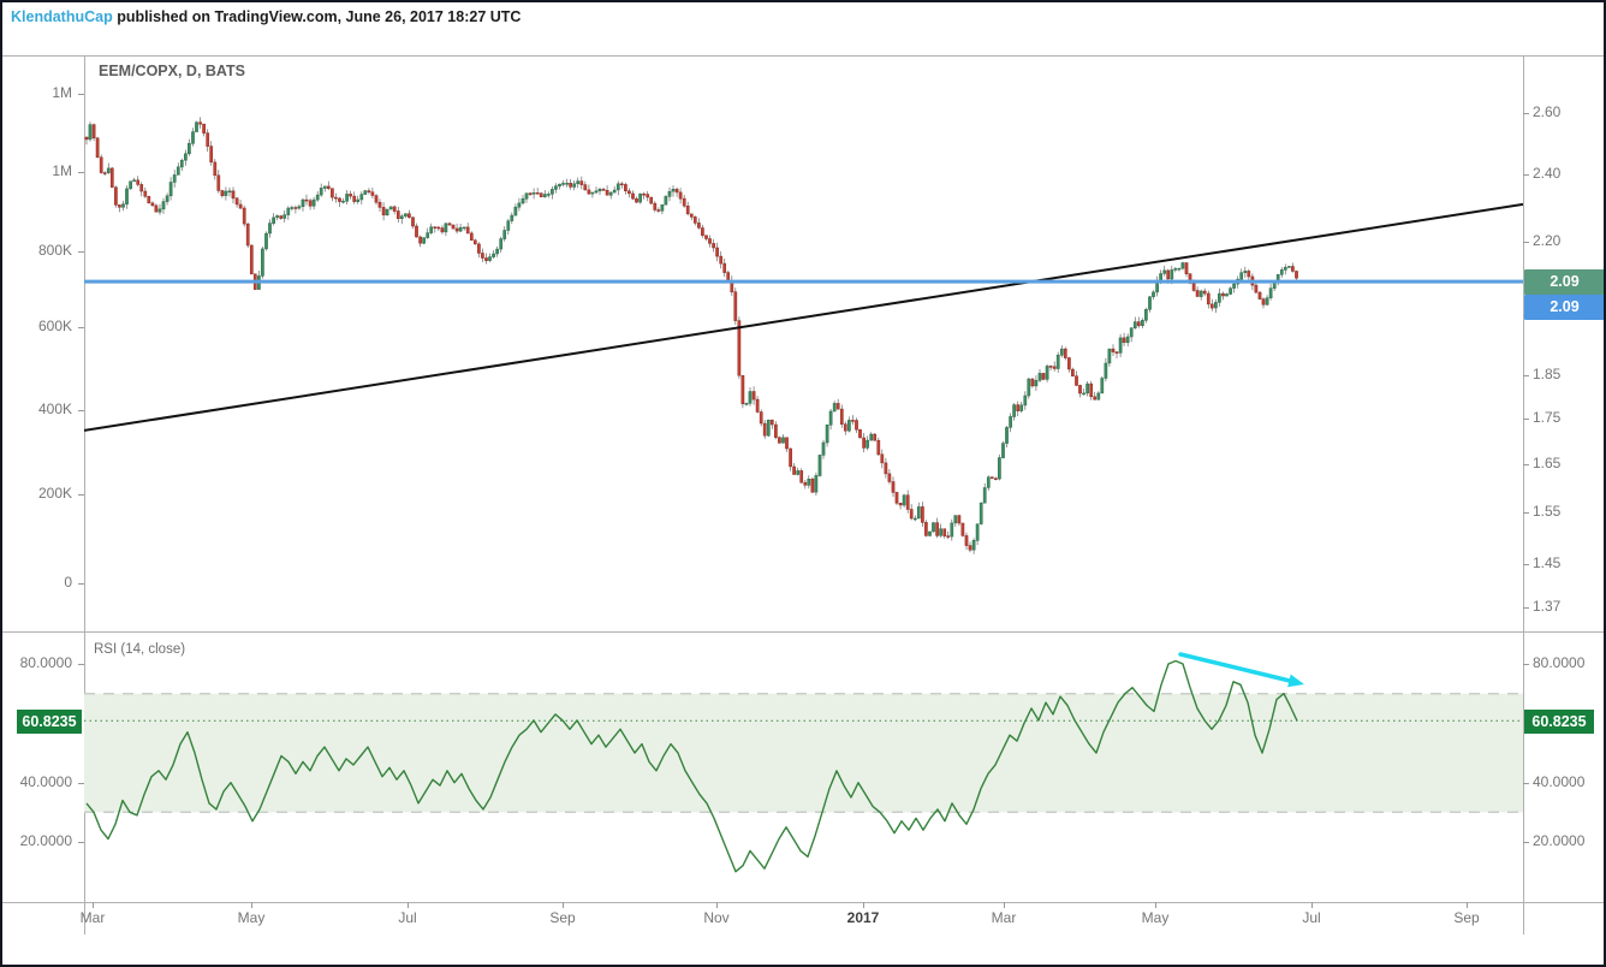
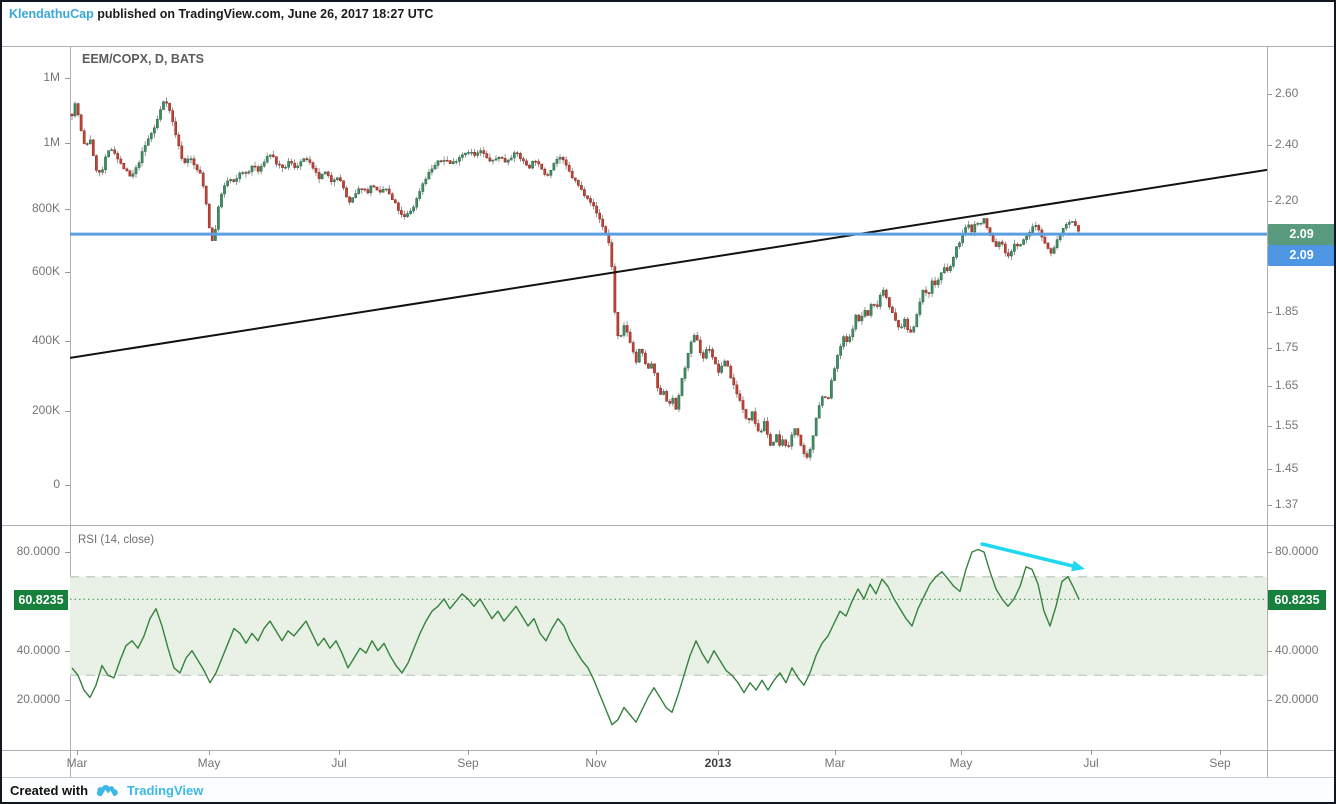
  KlendathuCap published on TradingView.com, June 26, 2017 18:27 UTC
  EEM/COPX, D, BATS
  RSI (14, close)
  1M
  1M
  800K
  600K
  400K
  200K
  0
  2.60
  2.40
  2.20
  1.85
  1.75
  1.65
  1.55
  1.45
  1.37
  80.0000
  80.0000
  40.0000
  40.0000
  20.0000
  20.0000
  Mar
  May
  Jul
  Sep
  Nov
- 2017
+ 2013
  Mar
  May
  Jul
  Sep
  2.09
  2.09
  60.8235
  60.8235
+ Created with
+ TradingView
